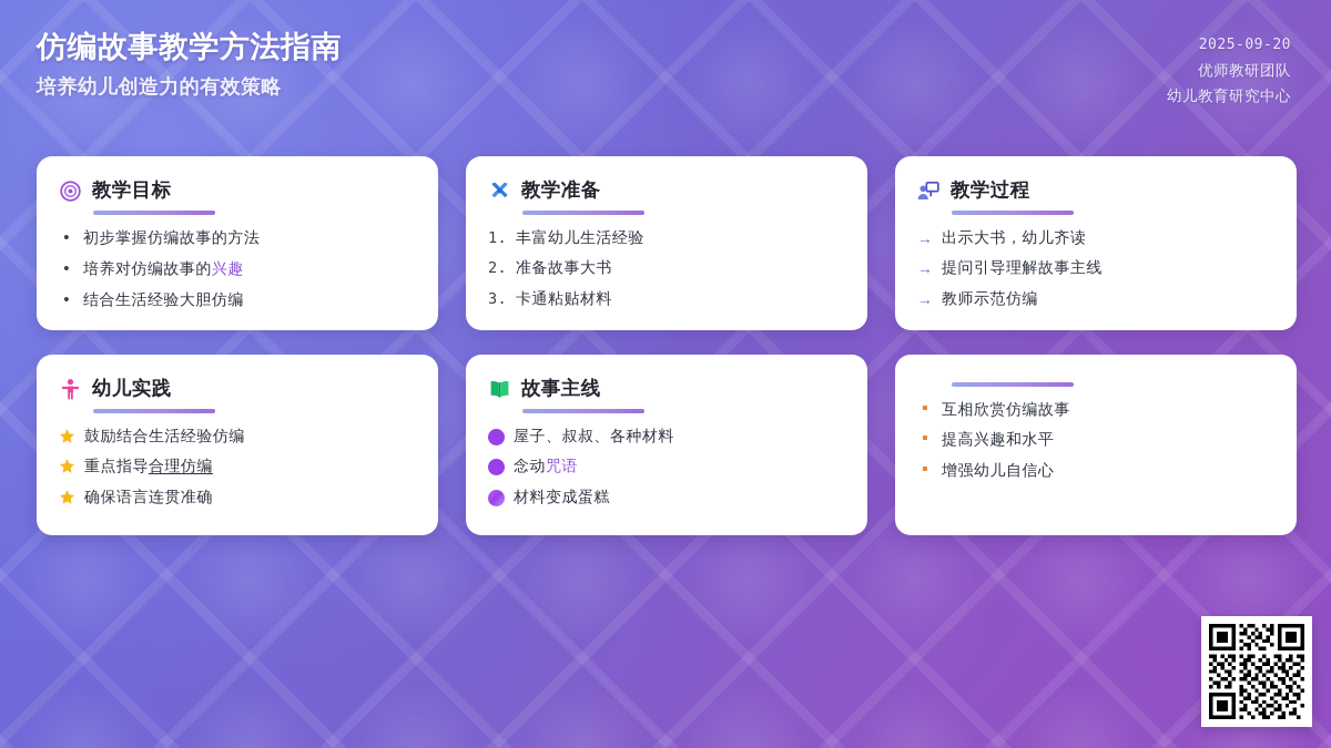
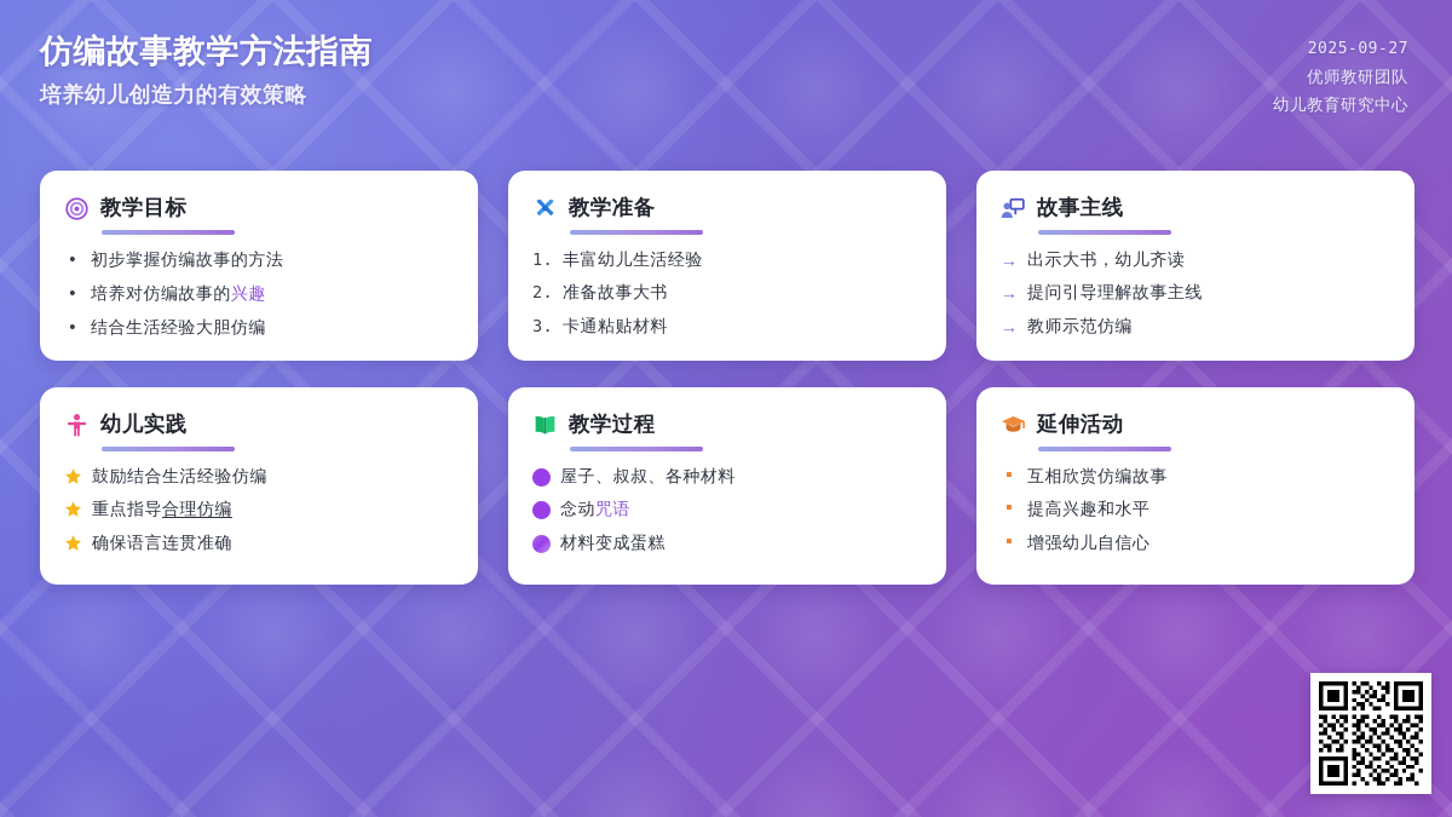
  仿编故事教学方法指南
  培养幼儿创造力的有效策略
- 2025-09-20
+ 2025-09-27
  优师教研团队
  幼儿教育研究中心
  教学目标
  •
  初步掌握仿编故事的方法
  •
  培养对仿编故事的兴趣
  •
  结合生活经验大胆仿编
  教学准备
  1.
  丰富幼儿生活经验
  2.
  准备故事大书
  3.
  卡通粘贴材料
- 教学过程
+ 故事主线
  →
  出示大书，幼儿齐读
  →
  提问引导理解故事主线
  →
  教师示范仿编
  幼儿实践
  鼓励结合生活经验仿编
  重点指导合理仿编
  确保语言连贯准确
- 故事主线
+ 教学过程
  屋子、叔叔、各种材料
  念动咒语
  材料变成蛋糕
+ 延伸活动
  ▪
  互相欣赏仿编故事
  ▪
  提高兴趣和水平
  ▪
  增强幼儿自信心
